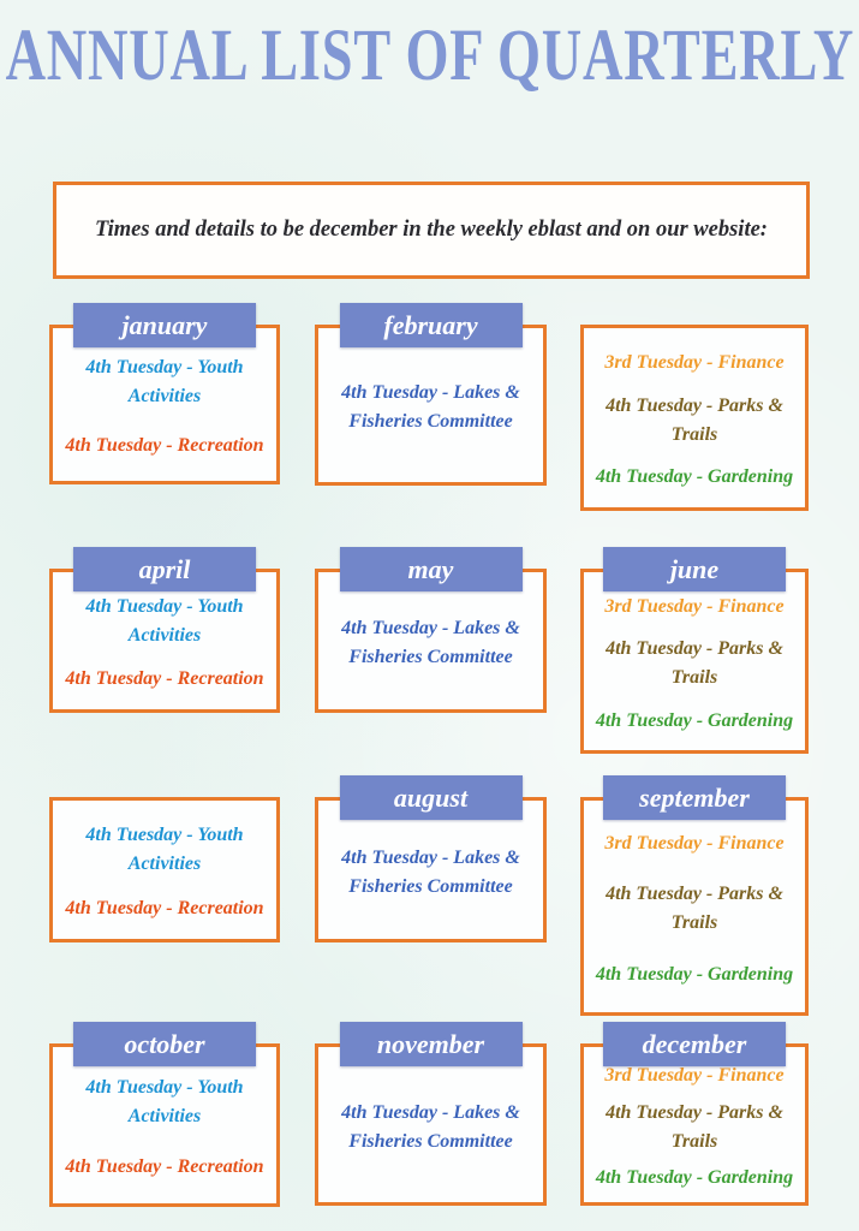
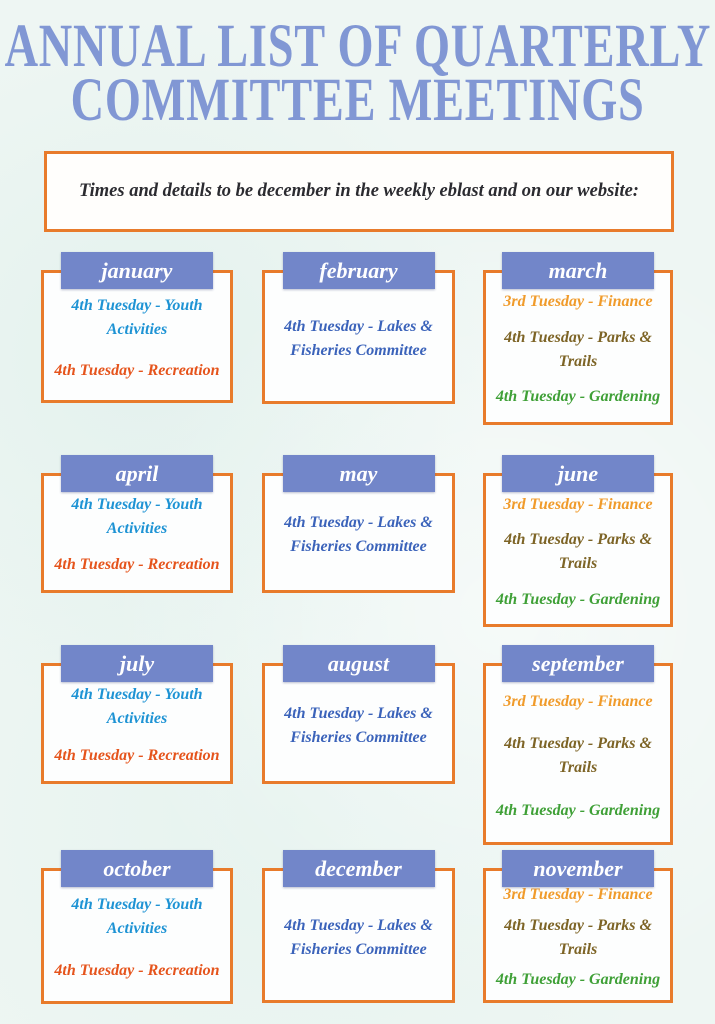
  ANNUAL LIST OF QUARTERLY
+ COMMITTEE MEETINGS
  Times and details to be december in the weekly eblast and on our website:
  january
  4th Tuesday - Youth Activities
  4th Tuesday - Recreation
  february
  4th Tuesday - Lakes & Fisheries Committee
+ march
  3rd Tuesday - Finance
  4th Tuesday - Parks & Trails
  4th Tuesday - Gardening
  april
  4th Tuesday - Youth Activities
  4th Tuesday - Recreation
  may
  4th Tuesday - Lakes & Fisheries Committee
  june
  3rd Tuesday - Finance
  4th Tuesday - Parks & Trails
  4th Tuesday - Gardening
+ july
  4th Tuesday - Youth Activities
  4th Tuesday - Recreation
  august
  4th Tuesday - Lakes & Fisheries Committee
  september
  3rd Tuesday - Finance
  4th Tuesday - Parks & Trails
  4th Tuesday - Gardening
  october
  4th Tuesday - Youth Activities
  4th Tuesday - Recreation
- november
+ december
  4th Tuesday - Lakes & Fisheries Committee
- december
+ november
  3rd Tuesday - Finance
  4th Tuesday - Parks & Trails
  4th Tuesday - Gardening
